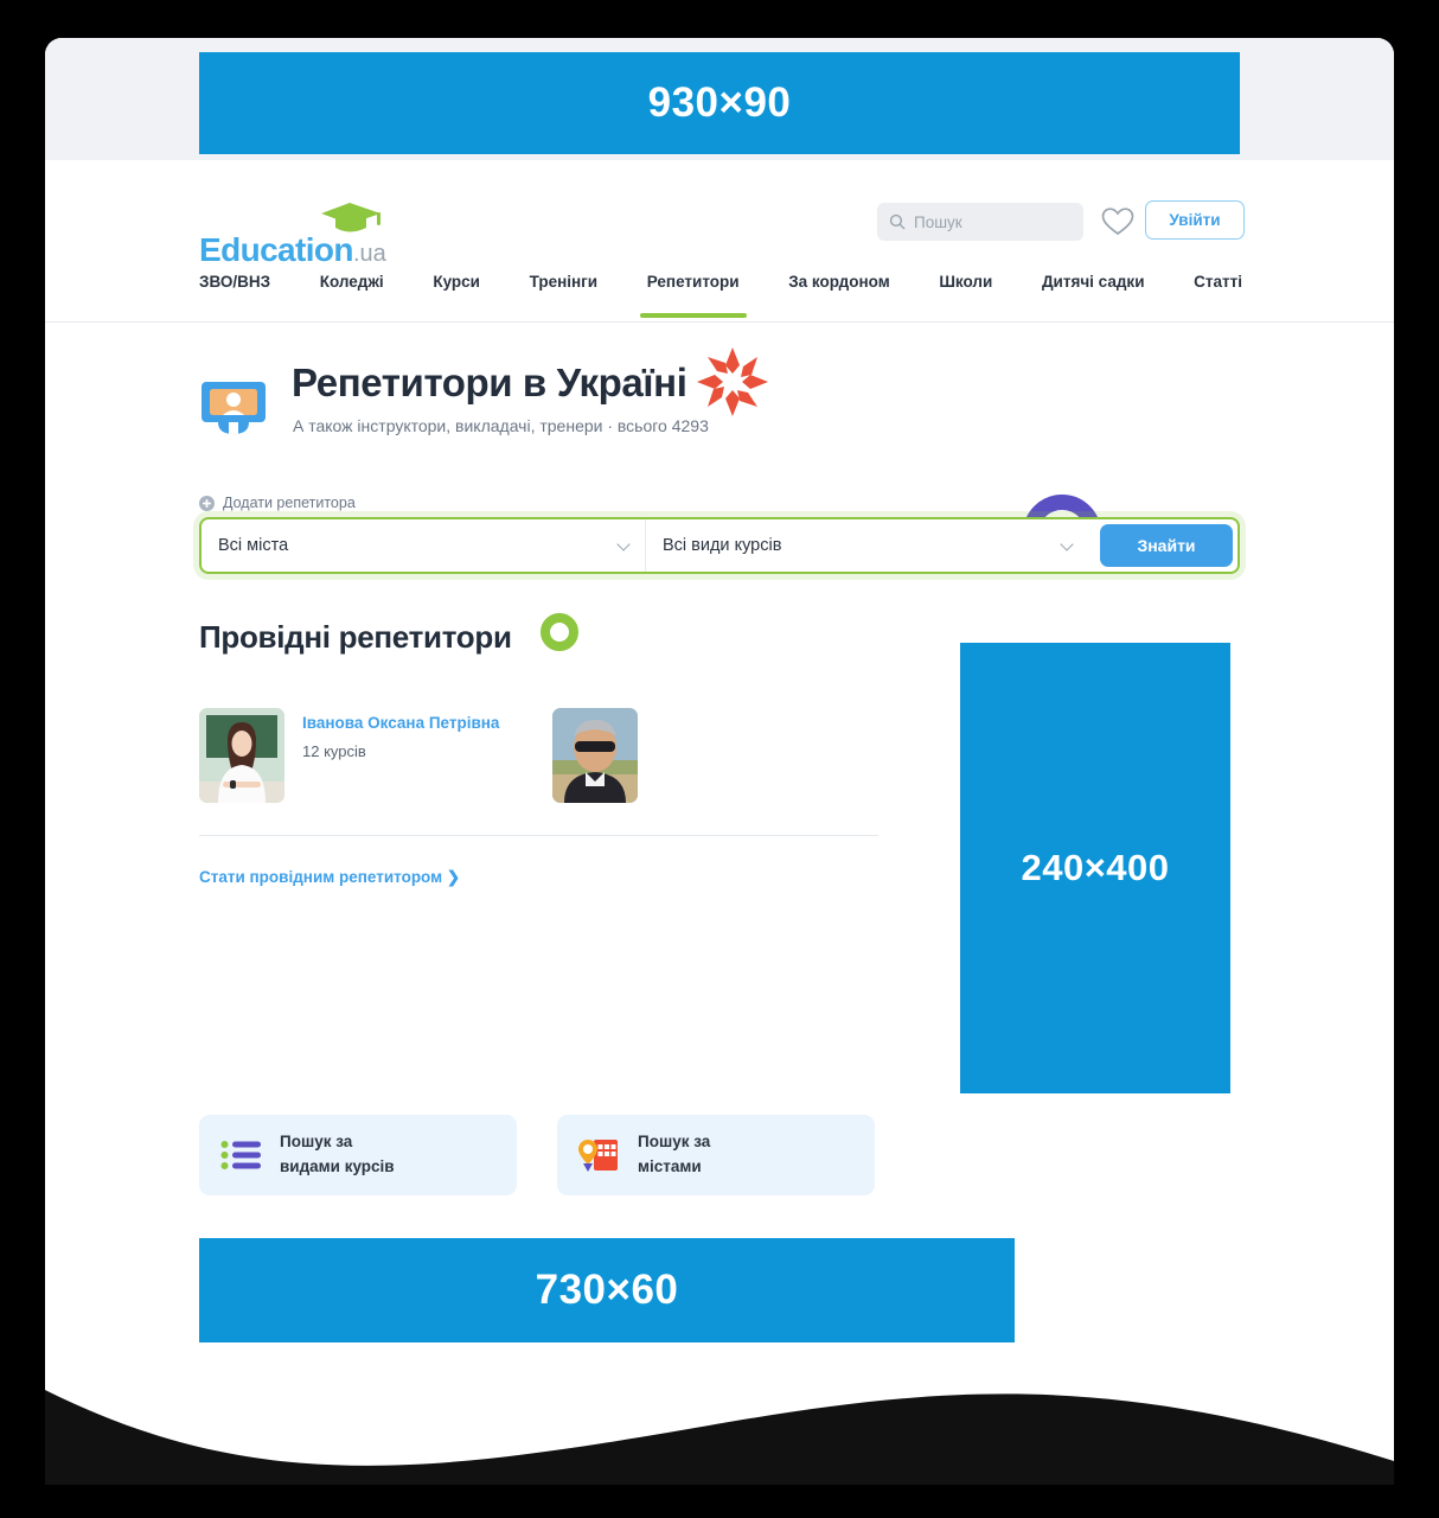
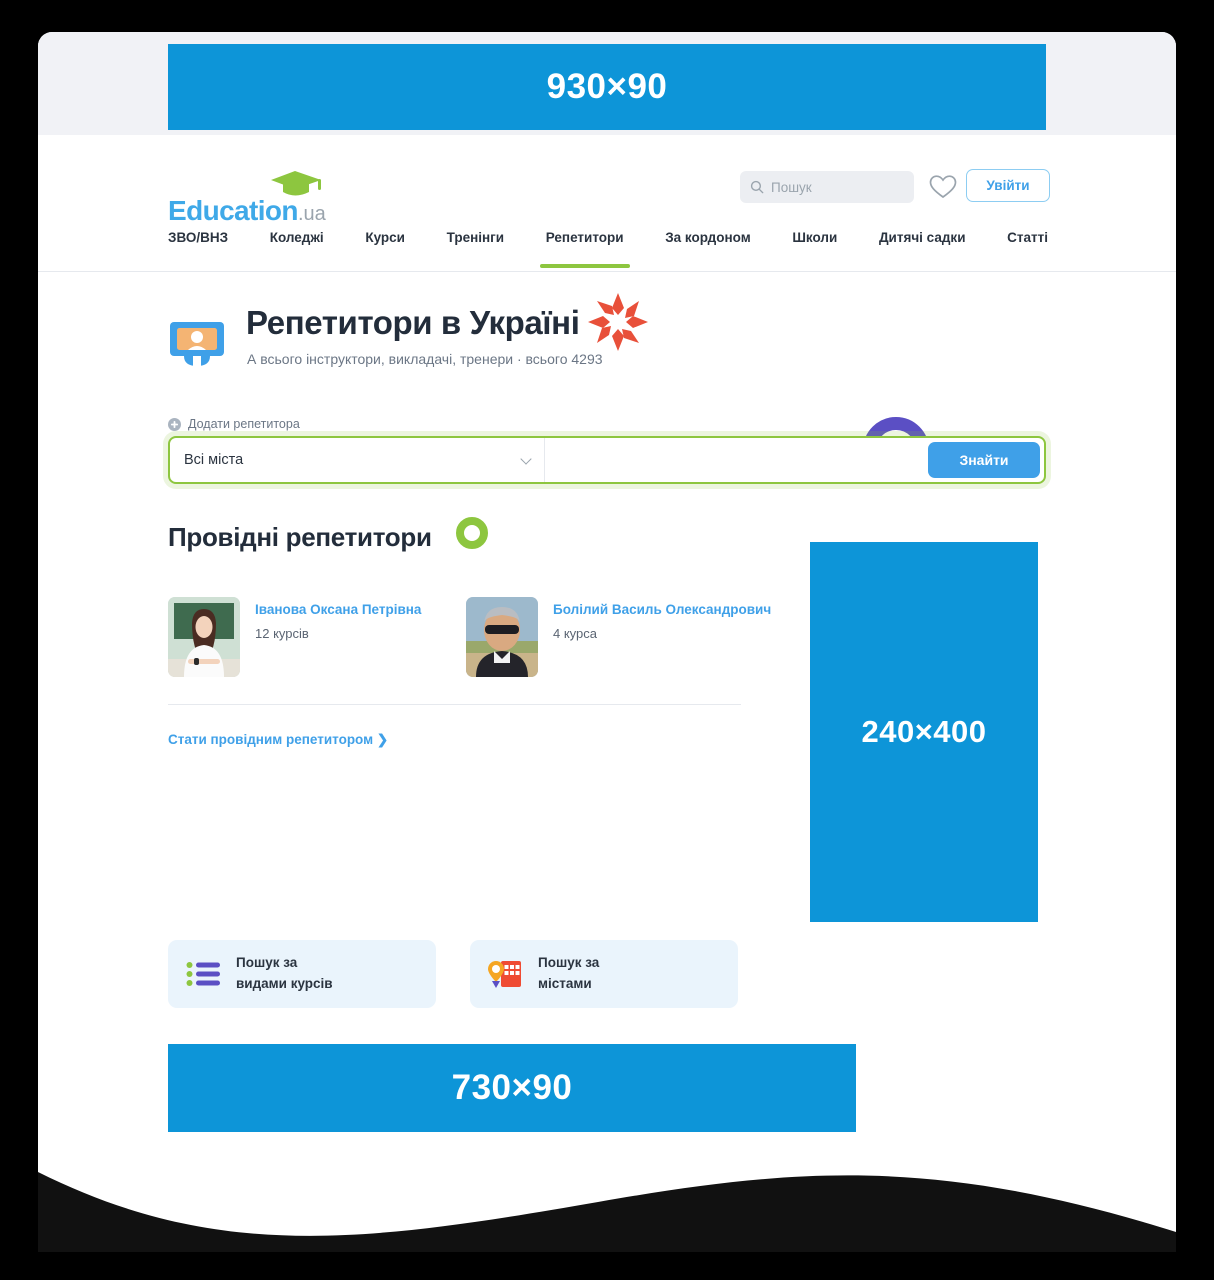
  930×90
  Education
  .ua
  Пошук
  Увійти
  ЗВО/ВНЗ
  Коледжі
  Курси
  Тренінги
  Репетитори
  За кордоном
  Школи
  Дитячі садки
  Статті
  Репетитори в Україні
- А також інструктори, викладачі, тренери · всього 4293
+ А всього інструктори, викладачі, тренери · всього 4293
  Додати репетитора
  Всі міста
- Всі види курсів
  Знайти
  Провідні репетитори
  Іванова Оксана Петрівна
  12 курсів
+ Болілий Василь Олександрович
+ 4 курса
  Стати провідним репетитором ❯
  240×400
  Пошук за
  видами курсів
  Пошук за
  містами
- 730×60
+ 730×90
